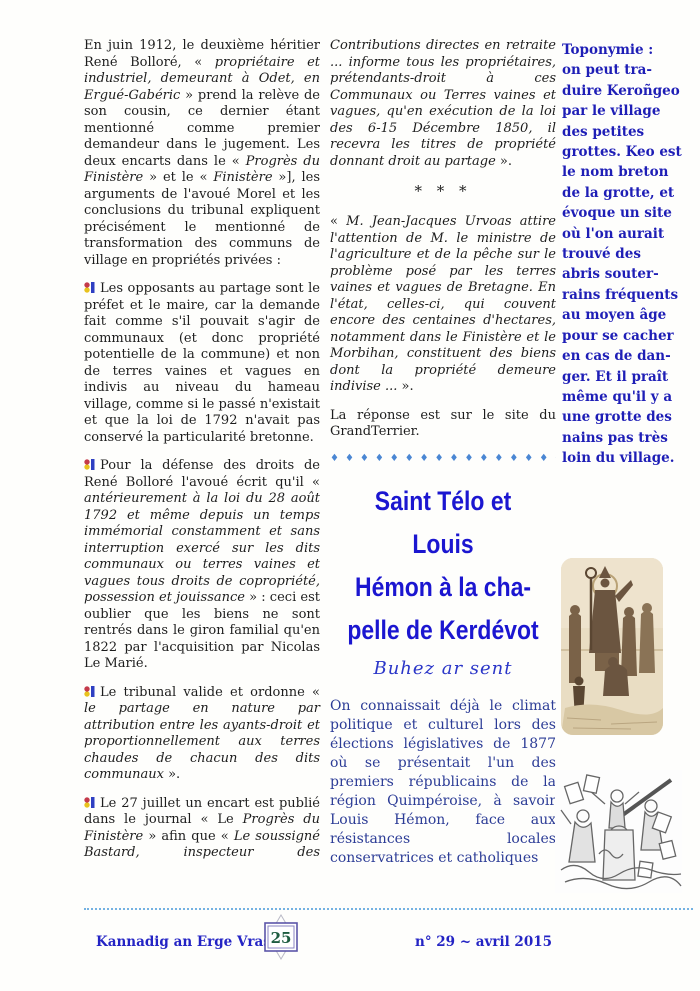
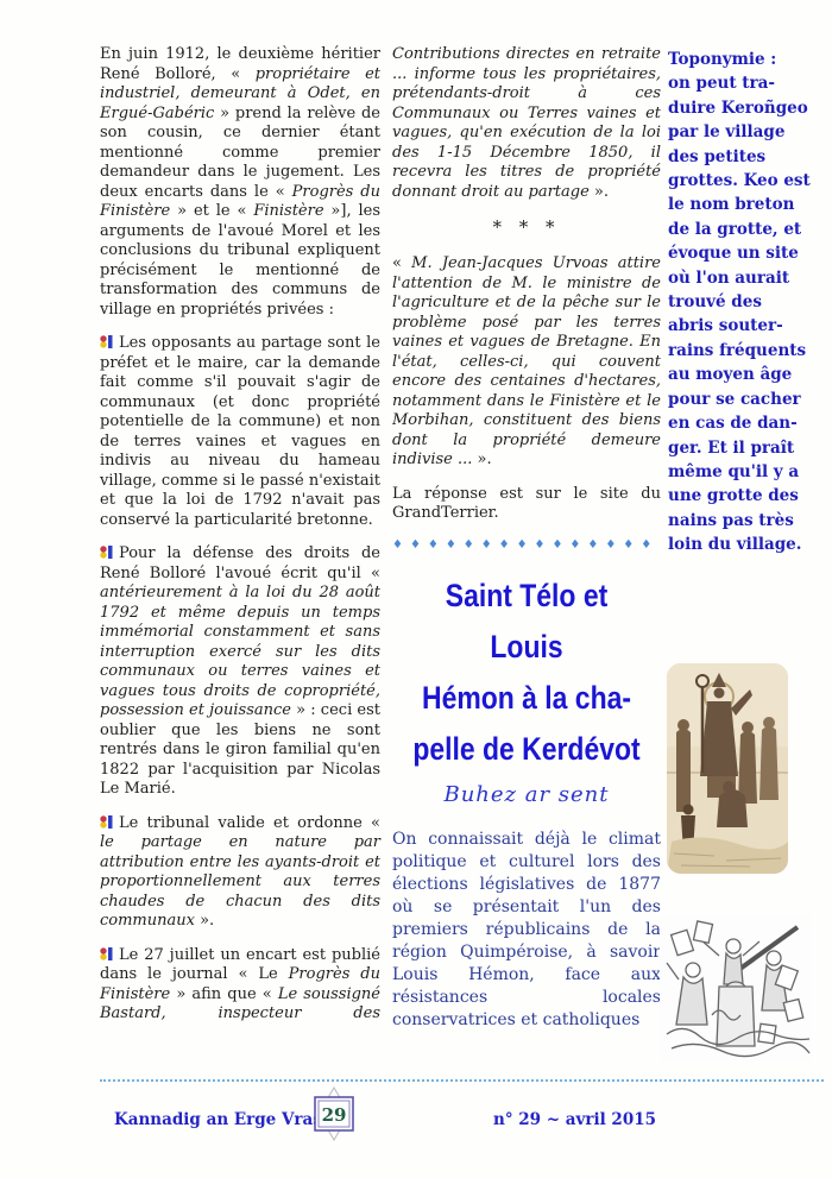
  En juin 1912, le deuxième héritier René Bolloré, « propriétaire et industriel, demeurant à Odet, en Ergué-Gabéric » prend la relève de son cousin, ce dernier étant mentionné comme premier demandeur dans le jugement. Les deux encarts dans le « Progrès du Finistère » et le « Finistère »], les arguments de l'avoué Morel et les conclusions du tribunal expliquent précisément le mentionné de transformation des communs de village en propriétés privées :
  Les opposants au partage sont le préfet et le maire, car la demande fait comme s'il pouvait s'agir de communaux (et donc propriété potentielle de la commune) et non de terres vaines et vagues en indivis au niveau du hameau village, comme si le passé n'existait et que la loi de 1792 n'avait pas conservé la particularité bretonne.
  Pour la défense des droits de René Bolloré l'avoué écrit qu'il « antérieurement à la loi du 28 août 1792 et même depuis un temps immémorial constamment et sans interruption exercé sur les dits communaux ou terres vaines et vagues tous droits de copropriété, possession et jouissance » : ceci est oublier que les biens ne sont rentrés dans le giron familial qu'en 1822 par l'acquisition par Nicolas Le Marié.
  Le tribunal valide et ordonne « le partage en nature par attribution entre les ayants-droit et proportionnellement aux terres chaudes de chacun des dits communaux ».
  Le 27 juillet un encart est publié dans le journal « Le Progrès du Finistère » afin que « Le soussigné Bastard, inspecteur des
- Contributions directes en retraite ... informe tous les propriétaires, prétendants-droit à ces Communaux ou Terres vaines et vagues, qu'en exécution de la loi des 6-15 Décembre 1850, il recevra les titres de propriété donnant droit au partage ».
+ Contributions directes en retraite ... informe tous les propriétaires, prétendants-droit à ces Communaux ou Terres vaines et vagues, qu'en exécution de la loi des 1-15 Décembre 1850, il recevra les titres de propriété donnant droit au partage ».
  * * *
  « M. Jean-Jacques Urvoas attire l'attention de M. le ministre de l'agriculture et de la pêche sur le problème posé par les terres vaines et vagues de Bretagne. En l'état, celles-ci, qui couvent encore des centaines d'hectares, notamment dans le Finistère et le Morbihan, constituent des biens dont la propriété demeure indivise ... ».
  La réponse est sur le site du GrandTerrier.
  Saint Télo et Louis
  Hémon à la cha-
  pelle de Kerdévot
  Buhez ar sent
  On connaissait déjà le climat politique et culturel lors des élections législatives de 1877 où se présentait l'un des premiers républicains de la région Quimpéroise, à savoir Louis Hémon, face aux résistances locales conservatrices et catholiques
  Toponymie :
  on peut tra-
  duire Keroñgeo
  par le village
  des petites
  grottes. Keo est
  le nom breton
  de la grotte, et
  évoque un site
  où l'on aurait
  trouvé des
  abris souter-
  rains fréquents
  au moyen âge
  pour se cacher
  en cas de dan-
  ger. Et il praît
  même qu'il y a
  une grotte des
  nains pas très
  loin du village.
  Kannadig an Erge Vra
- 25
+ 29
  n° 29 ~ avril 2015
